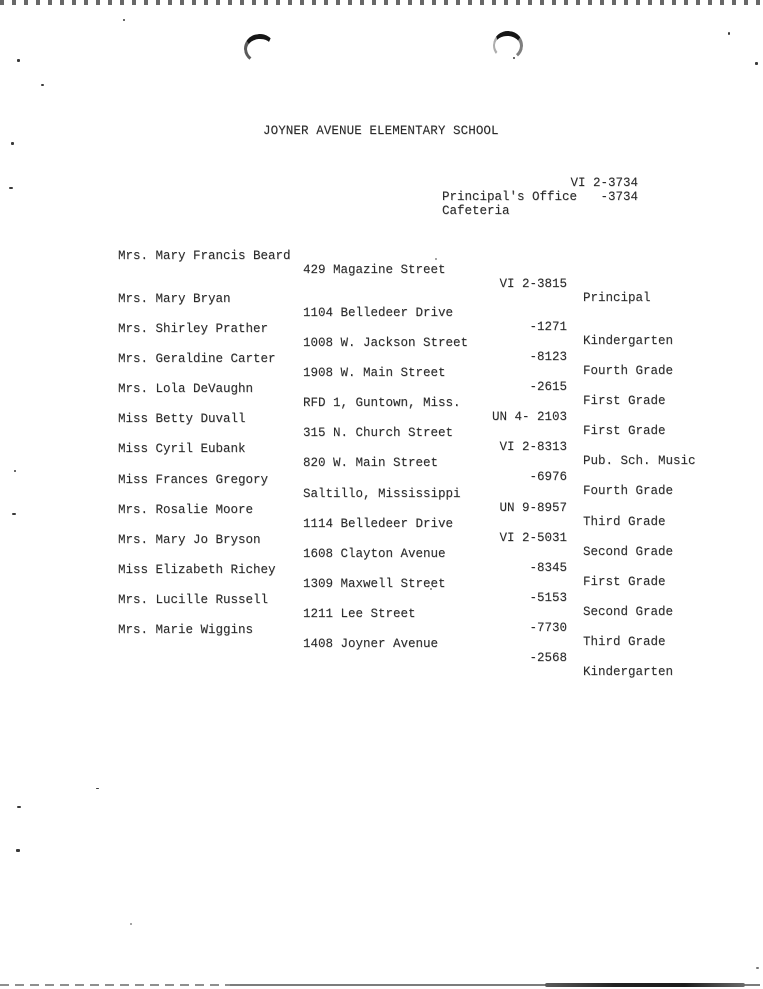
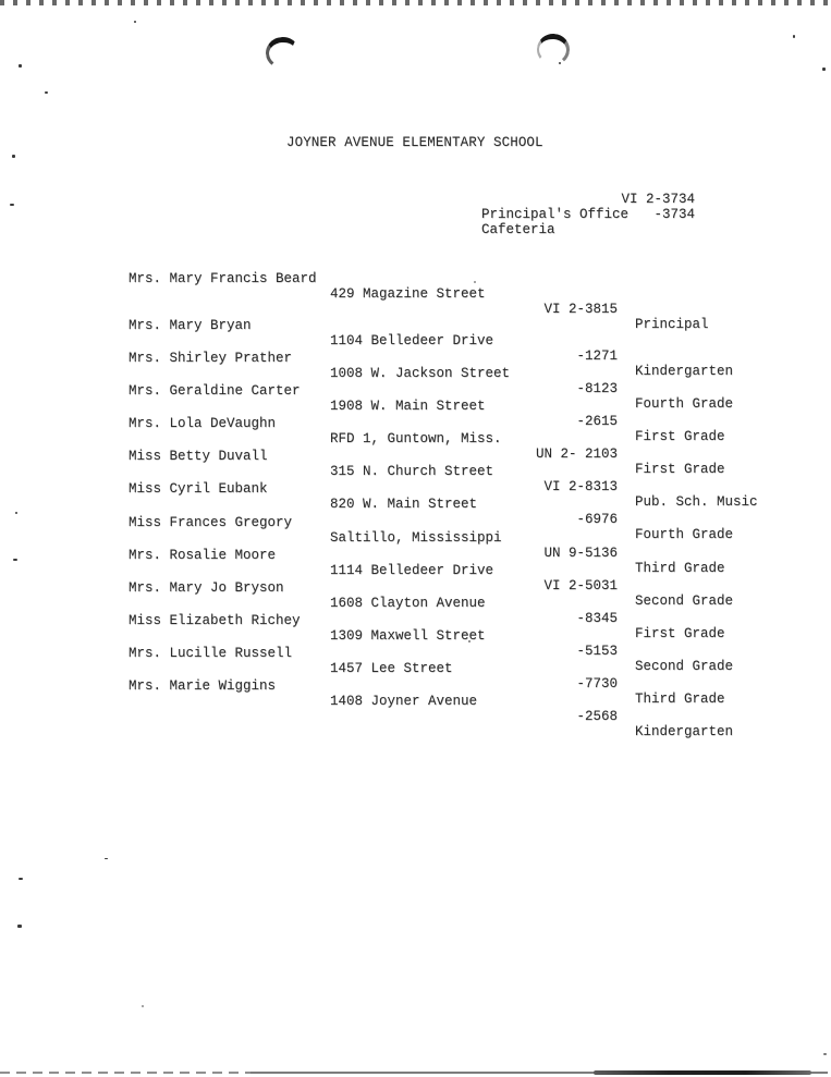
  JOYNER AVENUE ELEMENTARY SCHOOL
  Principal's Office
  VI 2-3734
  Cafeteria
  -3734
  Mrs. Mary Francis Beard
  429 Magazine Street
  VI 2-3815
  Principal
  Mrs. Mary Bryan
  1104 Belledeer Drive
  -1271
  Kindergarten
  Mrs. Shirley Prather
  1008 W. Jackson Street
  -8123
  Fourth Grade
  Mrs. Geraldine Carter
  1908 W. Main Street
  -2615
  First Grade
  Mrs. Lola DeVaughn
  RFD 1, Guntown, Miss.
- UN 4- 2103
+ UN 2- 2103
  First Grade
  Miss Betty Duvall
  315 N. Church Street
  VI 2-8313
  Pub. Sch. Music
  Miss Cyril Eubank
  820 W. Main Street
  -6976
  Fourth Grade
  Miss Frances Gregory
  Saltillo, Mississippi
- UN 9-8957
+ UN 9-5136
  Third Grade
  Mrs. Rosalie Moore
  1114 Belledeer Drive
  VI 2-5031
  Second Grade
  Mrs. Mary Jo Bryson
  1608 Clayton Avenue
  -8345
  First Grade
  Miss Elizabeth Richey
  1309 Maxwell Street
  -5153
  Second Grade
  Mrs. Lucille Russell
- 1211 Lee Street
+ 1457 Lee Street
  -7730
  Third Grade
  Mrs. Marie Wiggins
  1408 Joyner Avenue
  -2568
  Kindergarten
